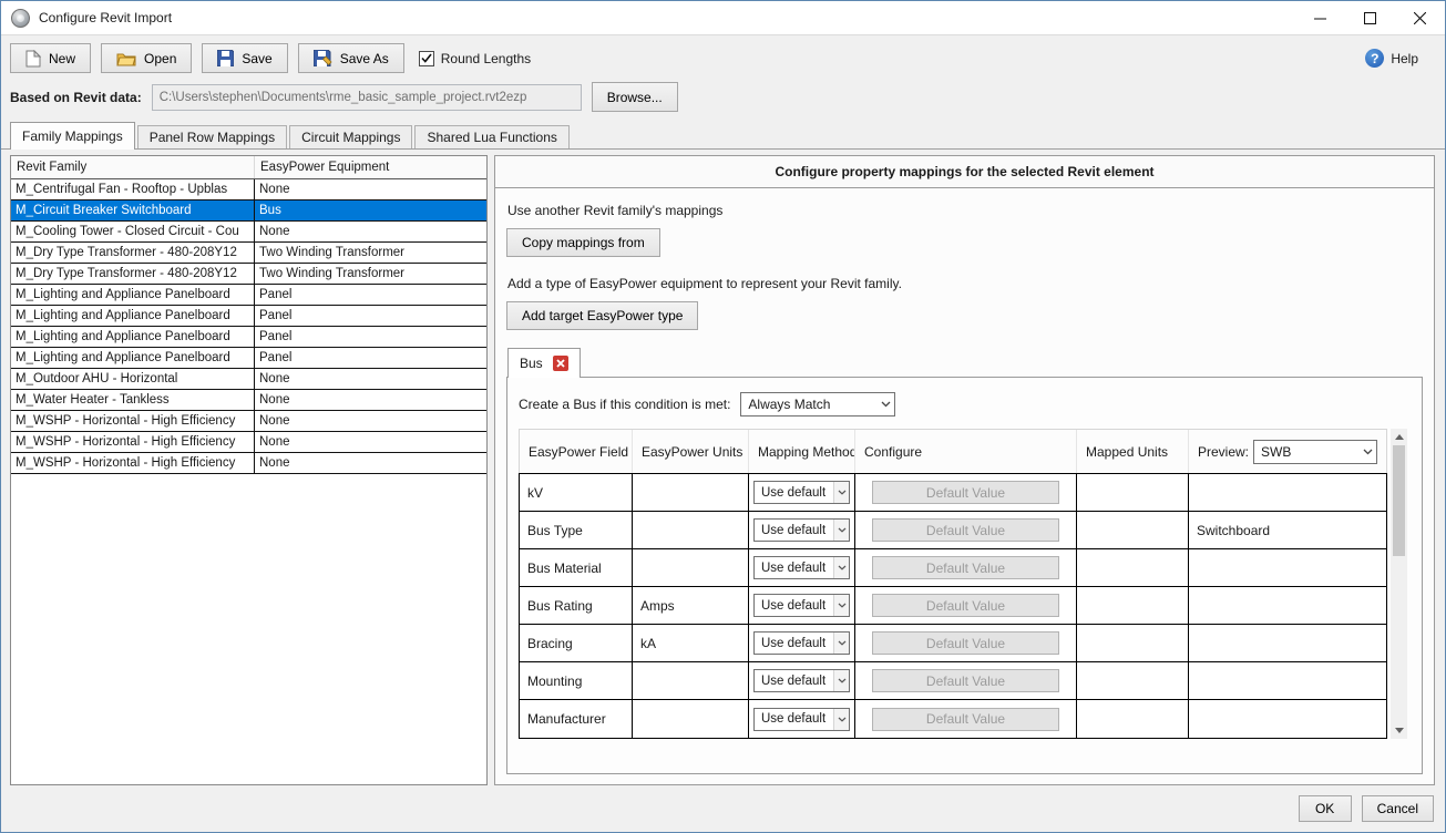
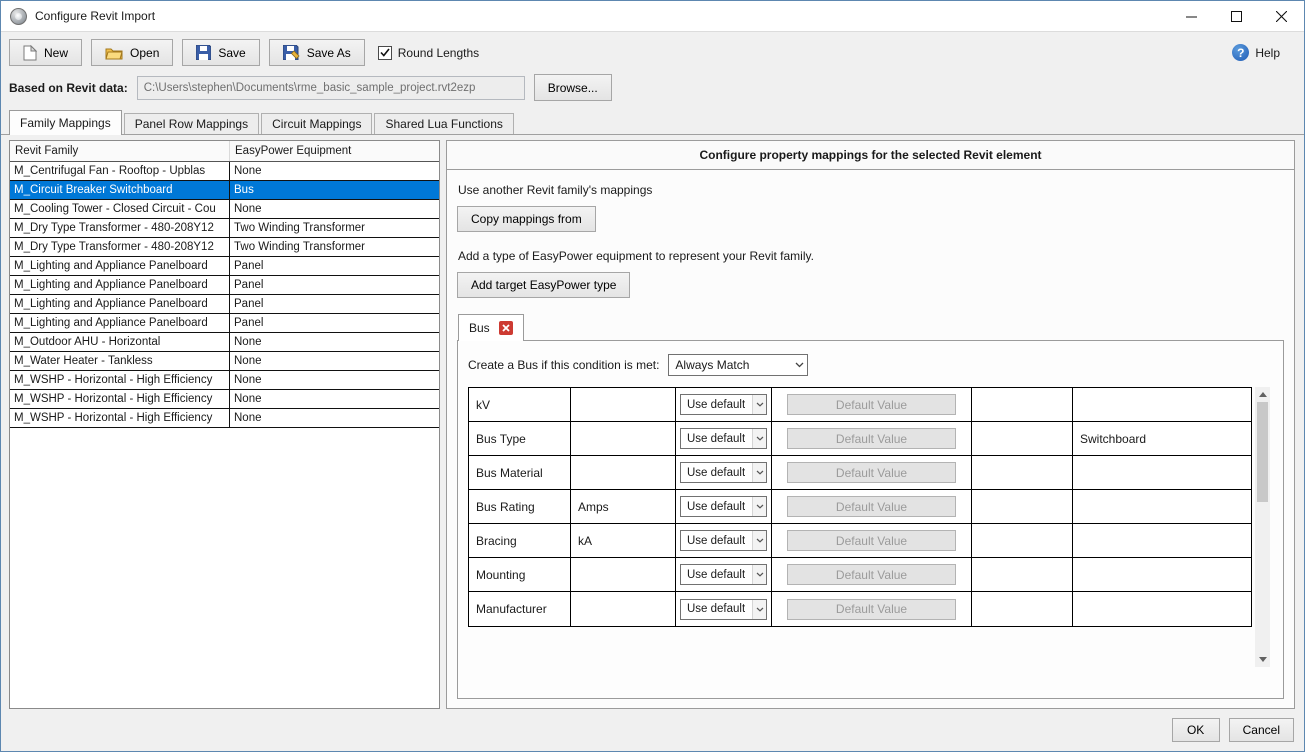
  Configure Revit Import
  New
  Open
  Save
  Save As
  Round Lengths
  ?
  Help
  Based on Revit data:
  C:\Users\stephen\Documents\rme_basic_sample_project.rvt2ezp
  Browse...
  Family Mappings
  Panel Row Mappings
  Circuit Mappings
  Shared Lua Functions
  Revit Family
  EasyPower Equipment
  M_Centrifugal Fan - Rooftop - Upblas
  None
  M_Circuit Breaker Switchboard
  Bus
  M_Cooling Tower - Closed Circuit - Cou
  None
  M_Dry Type Transformer - 480-208Y12
  Two Winding Transformer
  M_Dry Type Transformer - 480-208Y12
  Two Winding Transformer
  M_Lighting and Appliance Panelboard
  Panel
  M_Lighting and Appliance Panelboard
  Panel
  M_Lighting and Appliance Panelboard
  Panel
  M_Lighting and Appliance Panelboard
  Panel
  M_Outdoor AHU - Horizontal
  None
  M_Water Heater - Tankless
  None
  M_WSHP - Horizontal - High Efficiency
  None
  M_WSHP - Horizontal - High Efficiency
  None
  M_WSHP - Horizontal - High Efficiency
  None
  Configure property mappings for the selected Revit element
  Use another Revit family's mappings
  Copy mappings from
  Add a type of EasyPower equipment to represent your Revit family.
  Add target EasyPower type
  Bus
  Create a Bus if this condition is met:
  Always Match
- EasyPower Field
- EasyPower Units
- Mapping Method
- Configure
- Mapped Units
- Preview:
- SWB
  kV
  Use default
  Default Value
  Bus Type
  Use default
  Default Value
  Switchboard
  Bus Material
  Use default
  Default Value
  Bus Rating
  Amps
  Use default
  Default Value
  Bracing
  kA
  Use default
  Default Value
  Mounting
  Use default
  Default Value
  Manufacturer
  Use default
  Default Value
  OK
  Cancel
